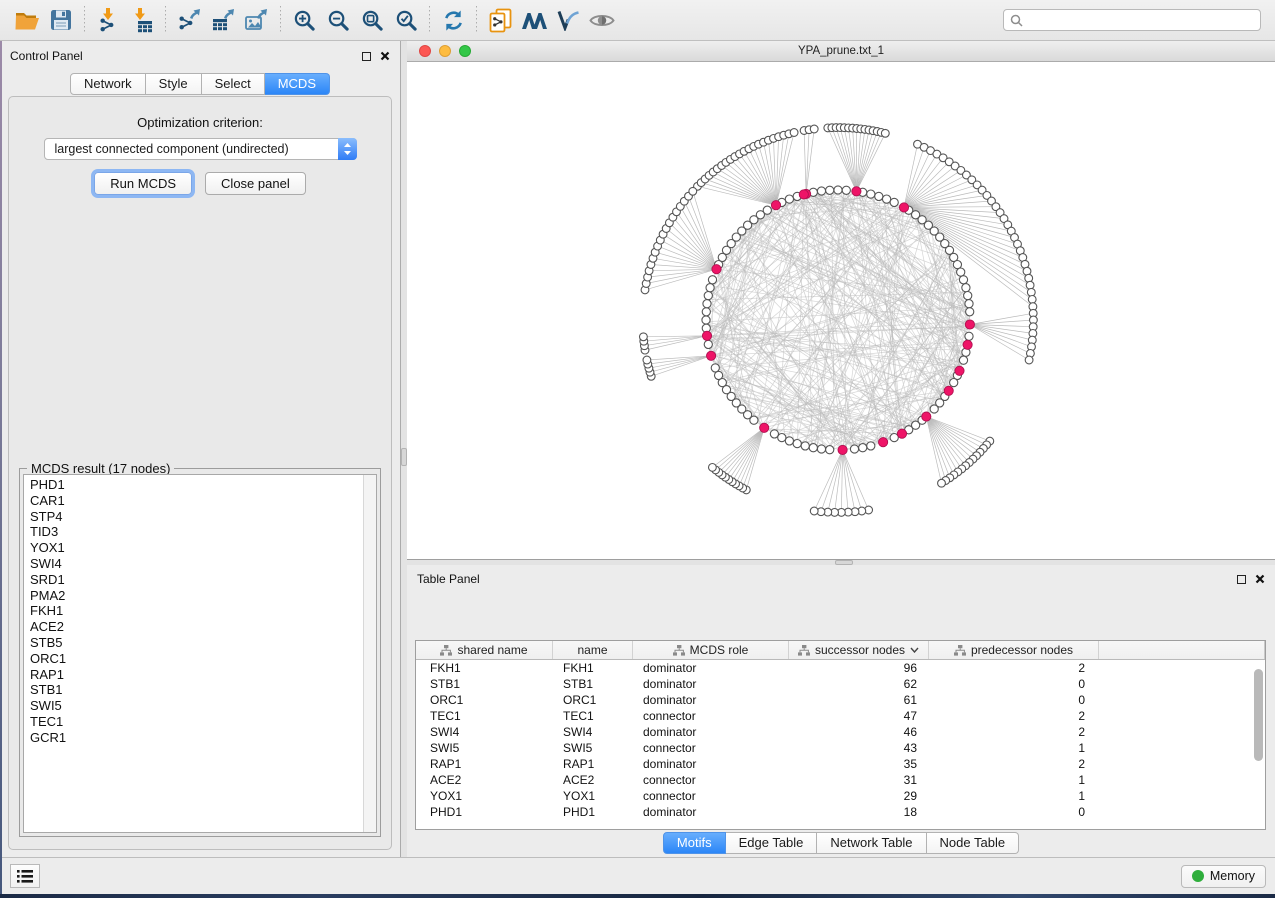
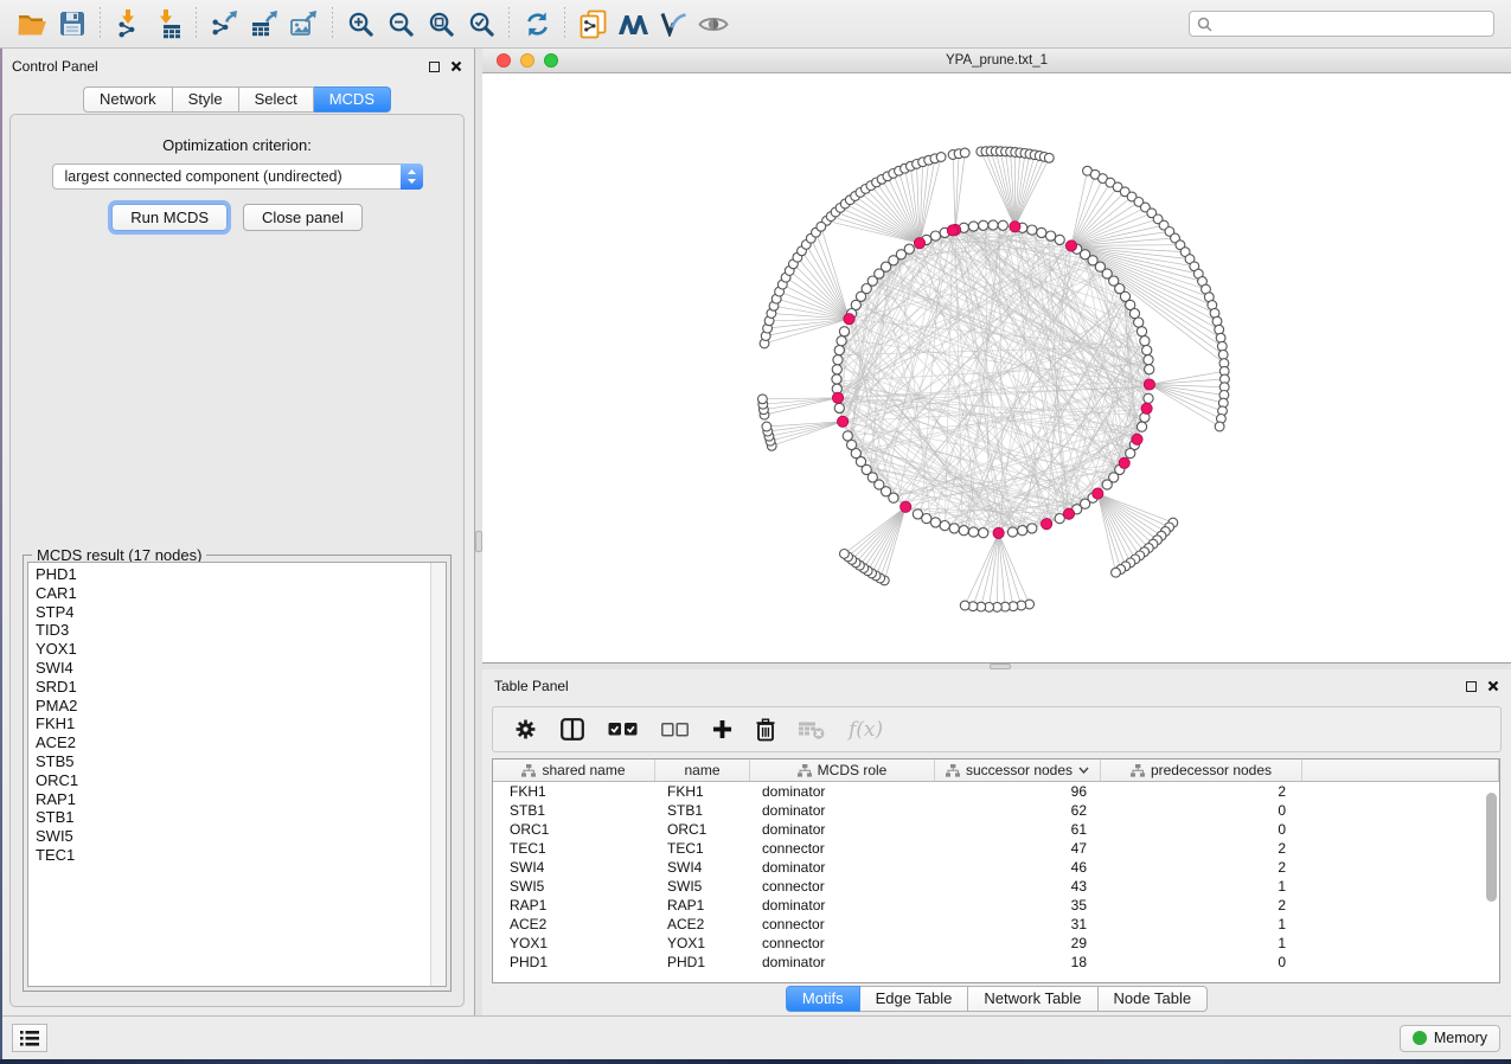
  Control Panel
  Network
  Style
  Select
  MCDS
  Optimization criterion:
  largest connected component (undirected)
  Run MCDS
  Close panel
  MCDS result (17 nodes)
  PHD1
  CAR1
  STP4
  TID3
  YOX1
  SWI4
  SRD1
  PMA2
  FKH1
  ACE2
  STB5
  ORC1
  RAP1
  STB1
  SWI5
  TEC1
- GCR1
  YPA_prune.txt_1
  Table Panel
+ f(x)
  shared name
  name
  MCDS role
  successor nodes
  predecessor nodes
  FKH1
  FKH1
  dominator
  96
  2
  STB1
  STB1
  dominator
  62
  0
  ORC1
  ORC1
  dominator
  61
  0
  TEC1
  TEC1
  connector
  47
  2
  SWI4
  SWI4
  dominator
  46
  2
  SWI5
  SWI5
  connector
  43
  1
  RAP1
  RAP1
  dominator
  35
  2
  ACE2
  ACE2
  connector
  31
  1
  YOX1
  YOX1
  connector
  29
  1
  PHD1
  PHD1
  dominator
  18
  0
  Motifs
  Edge Table
  Network Table
  Node Table
  Memory
